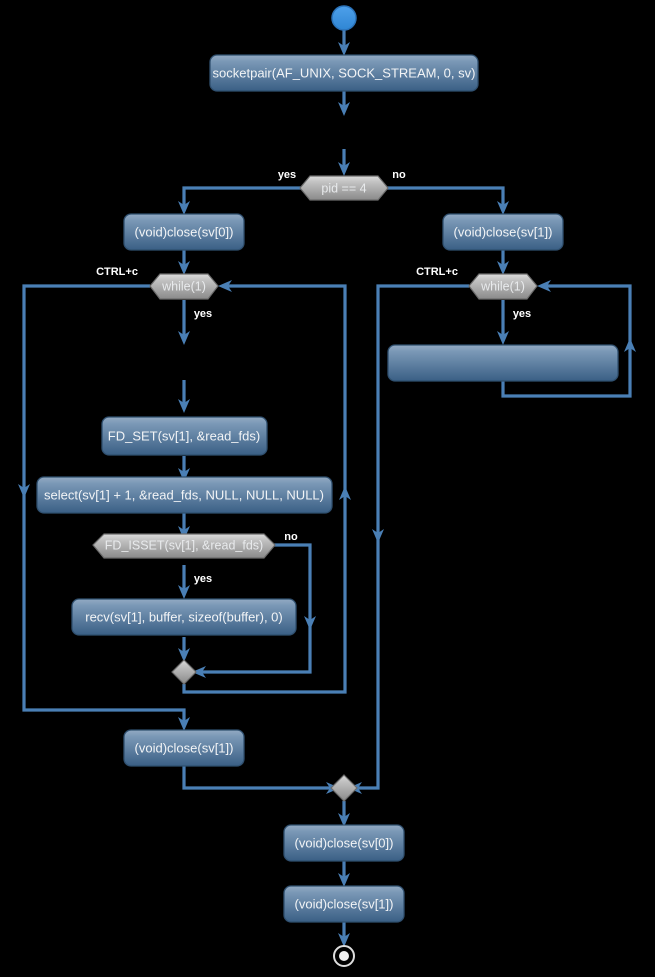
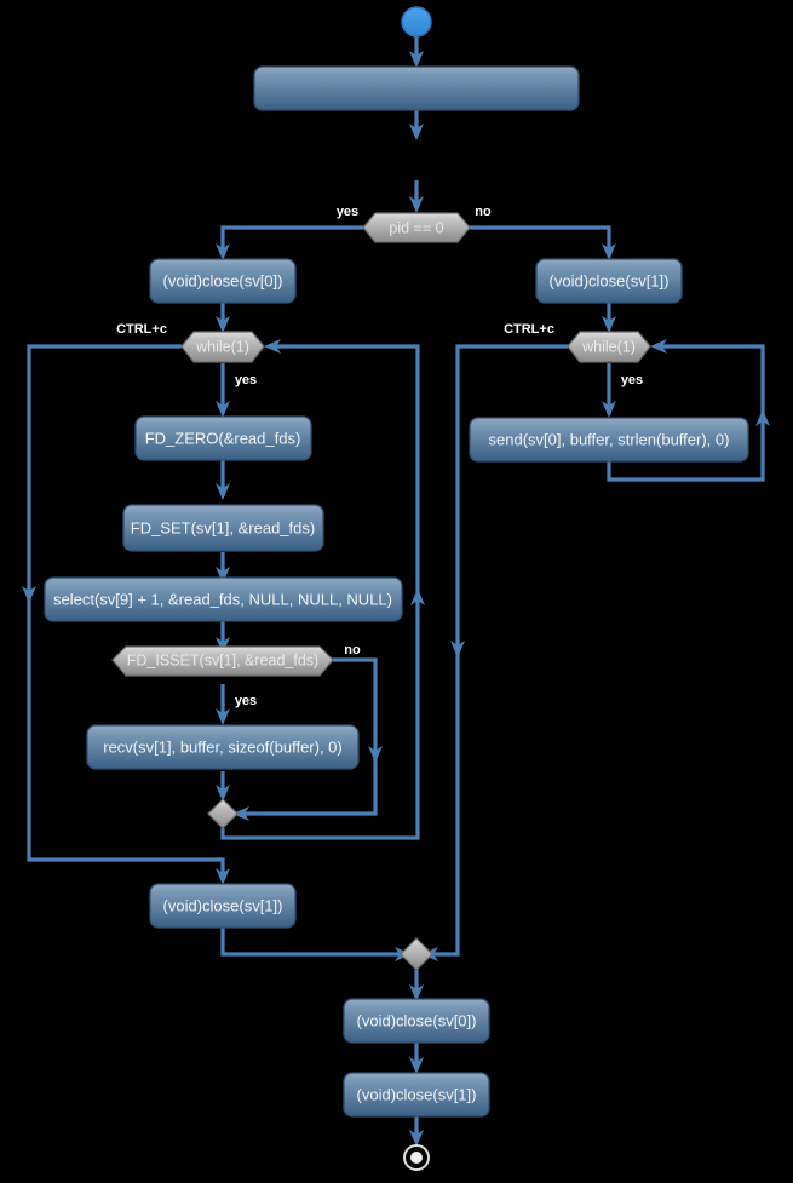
- socketpair(AF_UNIX, SOCK_STREAM, 0, sv)
- pid == 4
+ pid == 0
  yes
  no
  (void)close(sv[0])
  (void)close(sv[1])
  while(1)
  CTRL+c
  yes
  while(1)
  CTRL+c
  yes
+ FD_ZERO(&read_fds)
+ send(sv[0], buffer, strlen(buffer), 0)
  FD_SET(sv[1], &read_fds)
- select(sv[1] + 1, &read_fds, NULL, NULL, NULL)
+ select(sv[9] + 1, &read_fds, NULL, NULL, NULL)
  FD_ISSET(sv[1], &read_fds)
  no
  yes
  recv(sv[1], buffer, sizeof(buffer), 0)
  (void)close(sv[1])
  (void)close(sv[0])
  (void)close(sv[1])
